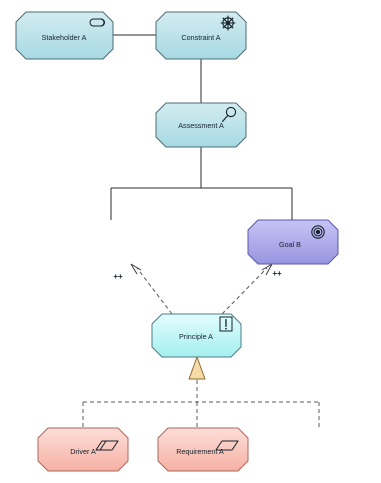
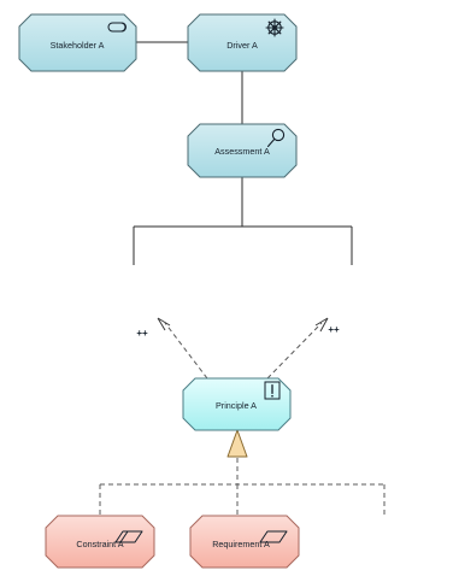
  Stakeholder A
- Constraint A
+ Driver A
  Assessment A
- Goal B
  ++
  ++
  Principle A
- Driver A
+ Constraint A
  Requirement A
